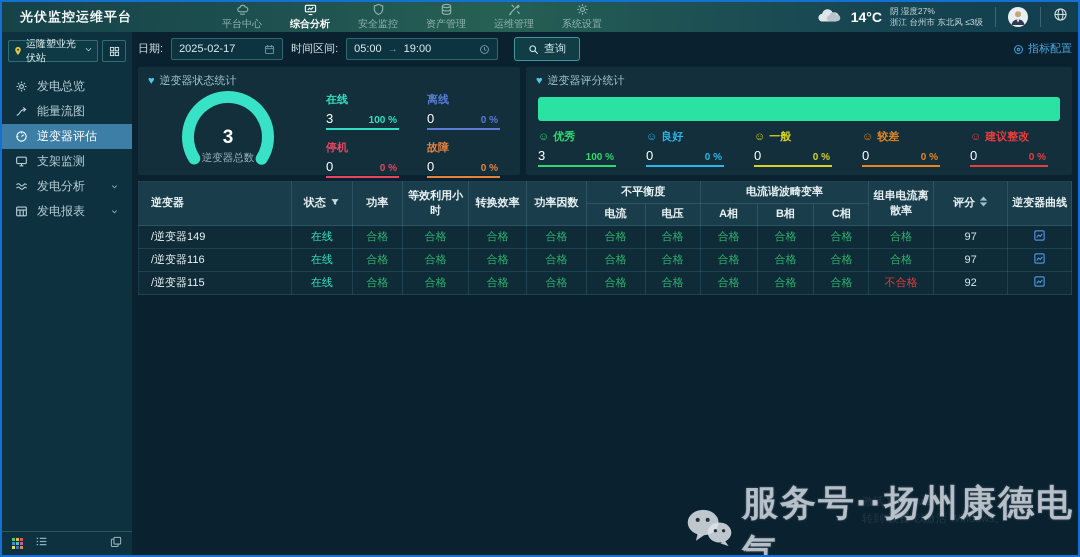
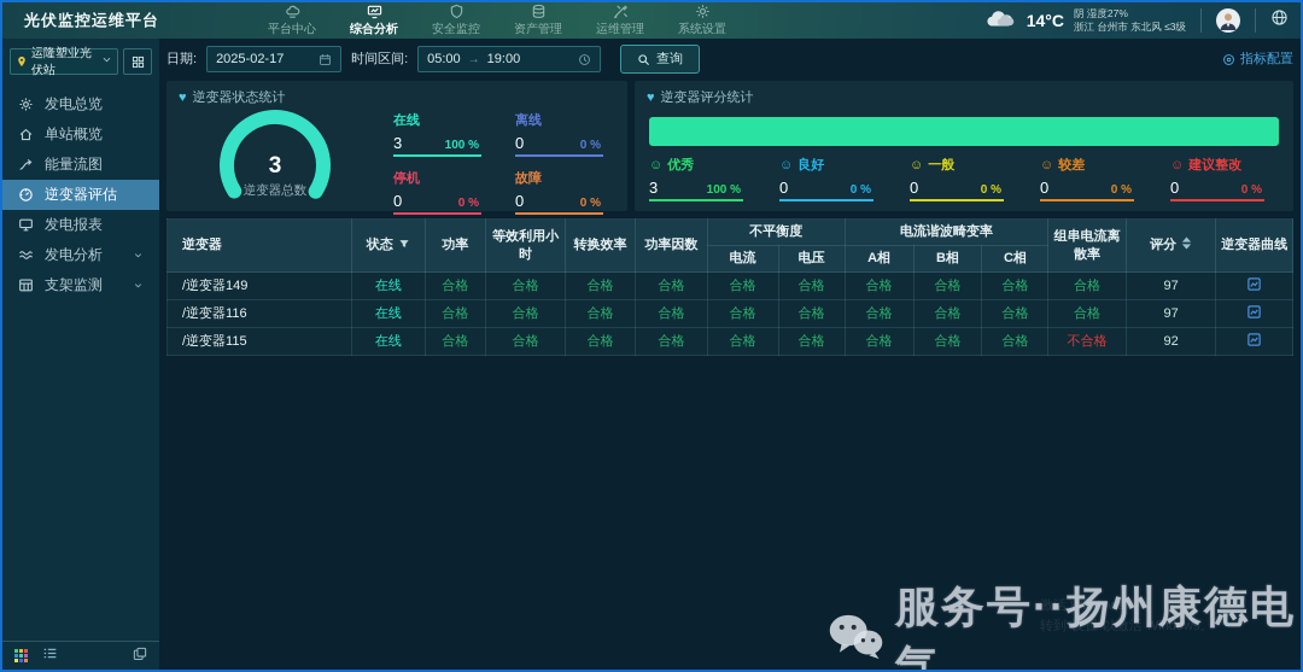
  光伏监控运维平台
  平台中心
  综合分析
  安全监控
  资产管理
  运维管理
  系统设置
  14°C
  阴 湿度27%
  浙江 台州市 东北风 ≤3级
  运隆塑业光伏站
  发电总览
+ 单站概览
  能量流图
  逆变器评估
- 支架监测
+ 发电报表
  发电分析
- 发电报表
+ 支架监测
  日期:
  2025-02-17
  时间区间:
  05:00
  →
  19:00
  查询
  指标配置
  ♥
  逆变器状态统计
  3
  逆变器总数
  在线
  3
  100 %
  离线
  0
  0 %
  停机
  0
  0 %
  故障
  0
  0 %
  ♥
  逆变器评分统计
  ☺
  优秀
  3
  100 %
  ☺
  良好
  0
  0 %
  ☺
  一般
  0
  0 %
  ☺
  较差
  0
  0 %
  ☺
  建议整改
  0
  0 %
  逆变器	状态	功率	等效利用小时	转换效率	功率因数	不平衡度	电流谐波畸变率	组串电流离散率	评分	逆变器曲线
  电流	电压	A相	B相	C相
  /逆变器149	在线	合格	合格	合格	合格	合格	合格	合格	合格	合格	合格	97
  /逆变器116	在线	合格	合格	合格	合格	合格	合格	合格	合格	合格	合格	97
  /逆变器115	在线	合格	合格	合格	合格	合格	合格	合格	合格	合格	不合格	92
  激活 Windows
  转到"设置"以激活 Windows。
  服务号··扬州康德电气
